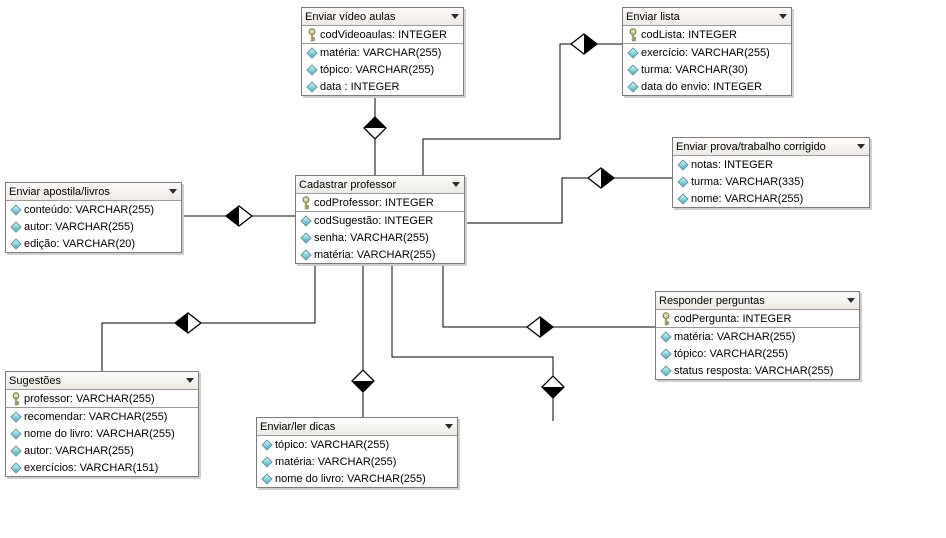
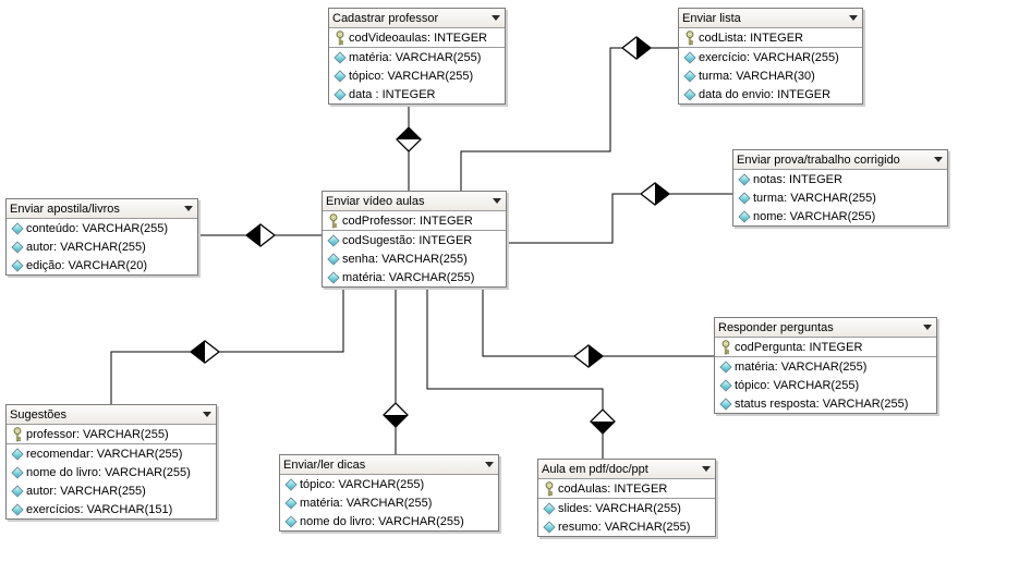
- Enviar vídeo aulas
+ Cadastrar professor
  codVideoaulas: INTEGER
  matéria: VARCHAR(255)
  tópico: VARCHAR(255)
  data : INTEGER
  Enviar lista
  codLista: INTEGER
  exercício: VARCHAR(255)
  turma: VARCHAR(30)
  data do envio: INTEGER
  Enviar prova/trabalho corrigido
  notas: INTEGER
- turma: VARCHAR(335)
+ turma: VARCHAR(255)
  nome: VARCHAR(255)
  Enviar apostila/livros
  conteúdo: VARCHAR(255)
  autor: VARCHAR(255)
  edição: VARCHAR(20)
- Cadastrar professor
+ Enviar vídeo aulas
  codProfessor: INTEGER
  codSugestão: INTEGER
  senha: VARCHAR(255)
  matéria: VARCHAR(255)
  Responder perguntas
  codPergunta: INTEGER
  matéria: VARCHAR(255)
  tópico: VARCHAR(255)
  status resposta: VARCHAR(255)
  Sugestões
  professor: VARCHAR(255)
  recomendar: VARCHAR(255)
  nome do livro: VARCHAR(255)
  autor: VARCHAR(255)
  exercícios: VARCHAR(151)
  Enviar/ler dicas
  tópico: VARCHAR(255)
  matéria: VARCHAR(255)
  nome do livro: VARCHAR(255)
+ Aula em pdf/doc/ppt
+ codAulas: INTEGER
+ slides: VARCHAR(255)
+ resumo: VARCHAR(255)
